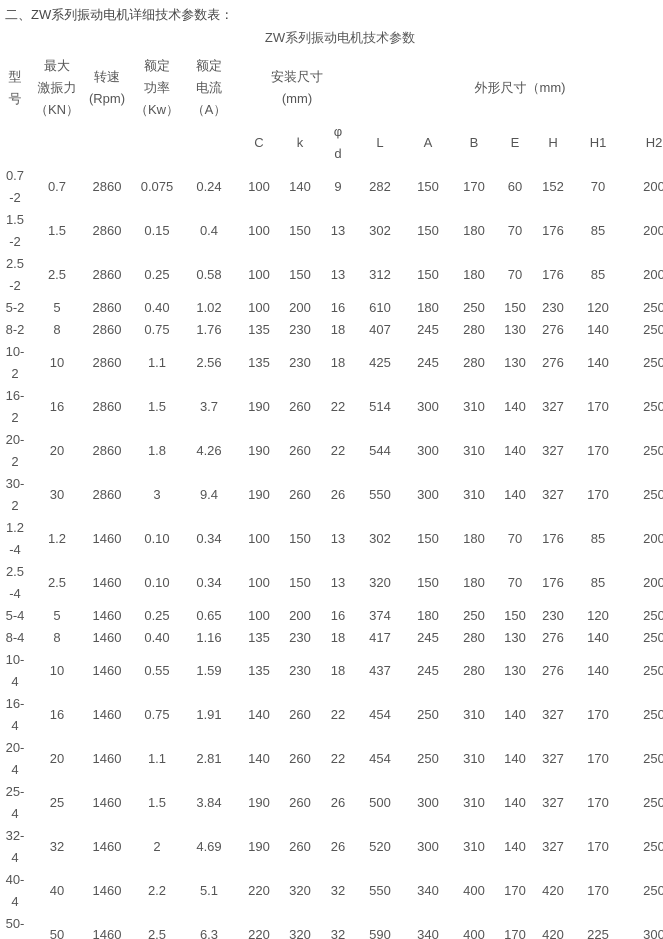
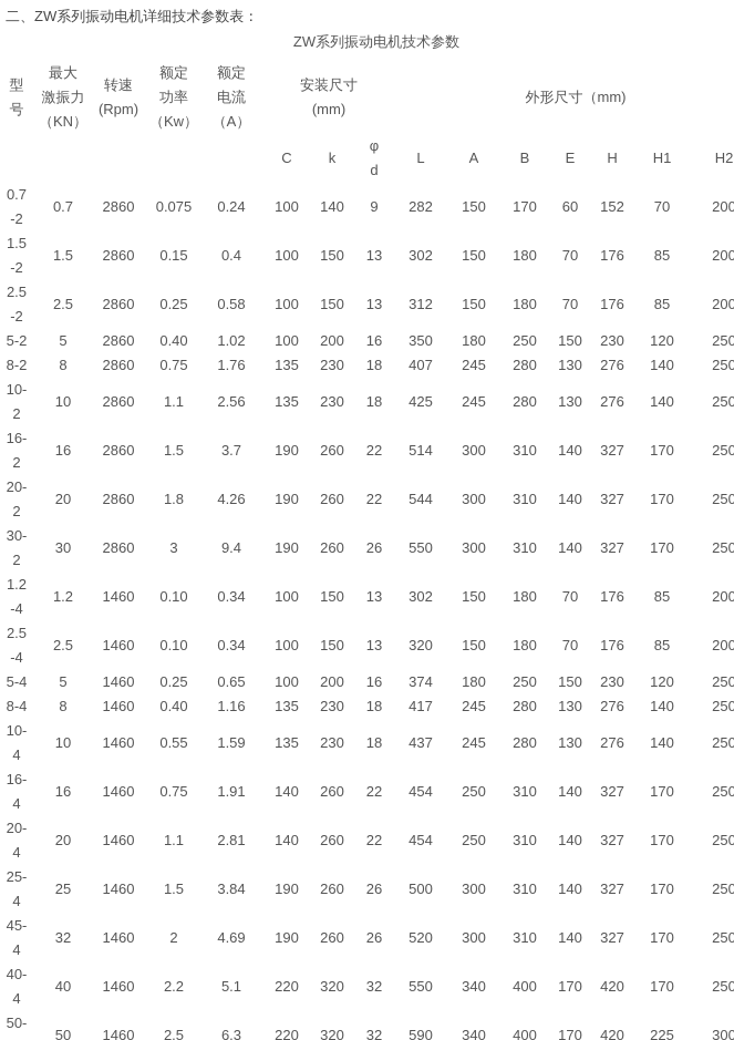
  二、ZW系列振动电机详细技术参数表：
  ZW系列振动电机技术参数
  型 号	最大 激振力 （KN）	转速 (Rpm)	额定 功率 （Kw）	额定 电流 （A）	安装尺寸 (mm)	外形尺寸（mm)
  					C	k	φ d	L	A	B	E	H	H1	H2
  0.7 -2	0.7	2860	0.075	0.24	100	140	9	282	150	170	60	152	70	200
  1.5 -2	1.5	2860	0.15	0.4	100	150	13	302	150	180	70	176	85	200
  2.5 -2	2.5	2860	0.25	0.58	100	150	13	312	150	180	70	176	85	200
- 5-2	5	2860	0.40	1.02	100	200	16	610	180	250	150	230	120	250
+ 5-2	5	2860	0.40	1.02	100	200	16	350	180	250	150	230	120	250
  8-2	8	2860	0.75	1.76	135	230	18	407	245	280	130	276	140	250
  10- 2	10	2860	1.1	2.56	135	230	18	425	245	280	130	276	140	250
  16- 2	16	2860	1.5	3.7	190	260	22	514	300	310	140	327	170	250
  20- 2	20	2860	1.8	4.26	190	260	22	544	300	310	140	327	170	250
  30- 2	30	2860	3	9.4	190	260	26	550	300	310	140	327	170	250
  1.2 -4	1.2	1460	0.10	0.34	100	150	13	302	150	180	70	176	85	200
  2.5 -4	2.5	1460	0.10	0.34	100	150	13	320	150	180	70	176	85	200
  5-4	5	1460	0.25	0.65	100	200	16	374	180	250	150	230	120	250
  8-4	8	1460	0.40	1.16	135	230	18	417	245	280	130	276	140	250
  10- 4	10	1460	0.55	1.59	135	230	18	437	245	280	130	276	140	250
  16- 4	16	1460	0.75	1.91	140	260	22	454	250	310	140	327	170	250
  20- 4	20	1460	1.1	2.81	140	260	22	454	250	310	140	327	170	250
  25- 4	25	1460	1.5	3.84	190	260	26	500	300	310	140	327	170	250
- 32- 4	32	1460	2	4.69	190	260	26	520	300	310	140	327	170	250
+ 45- 4	32	1460	2	4.69	190	260	26	520	300	310	140	327	170	250
  40- 4	40	1460	2.2	5.1	220	320	32	550	340	400	170	420	170	250
  50-	50	1460	2.5	6.3	220	320	32	590	340	400	170	420	225	300
